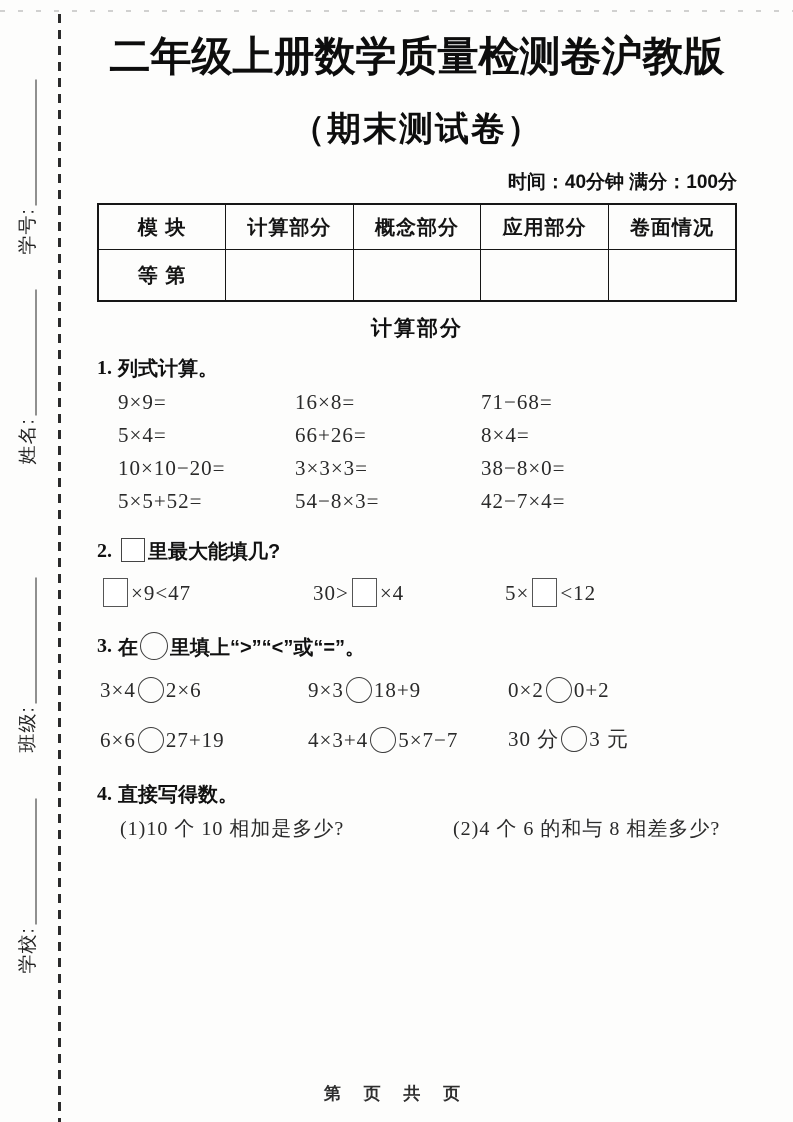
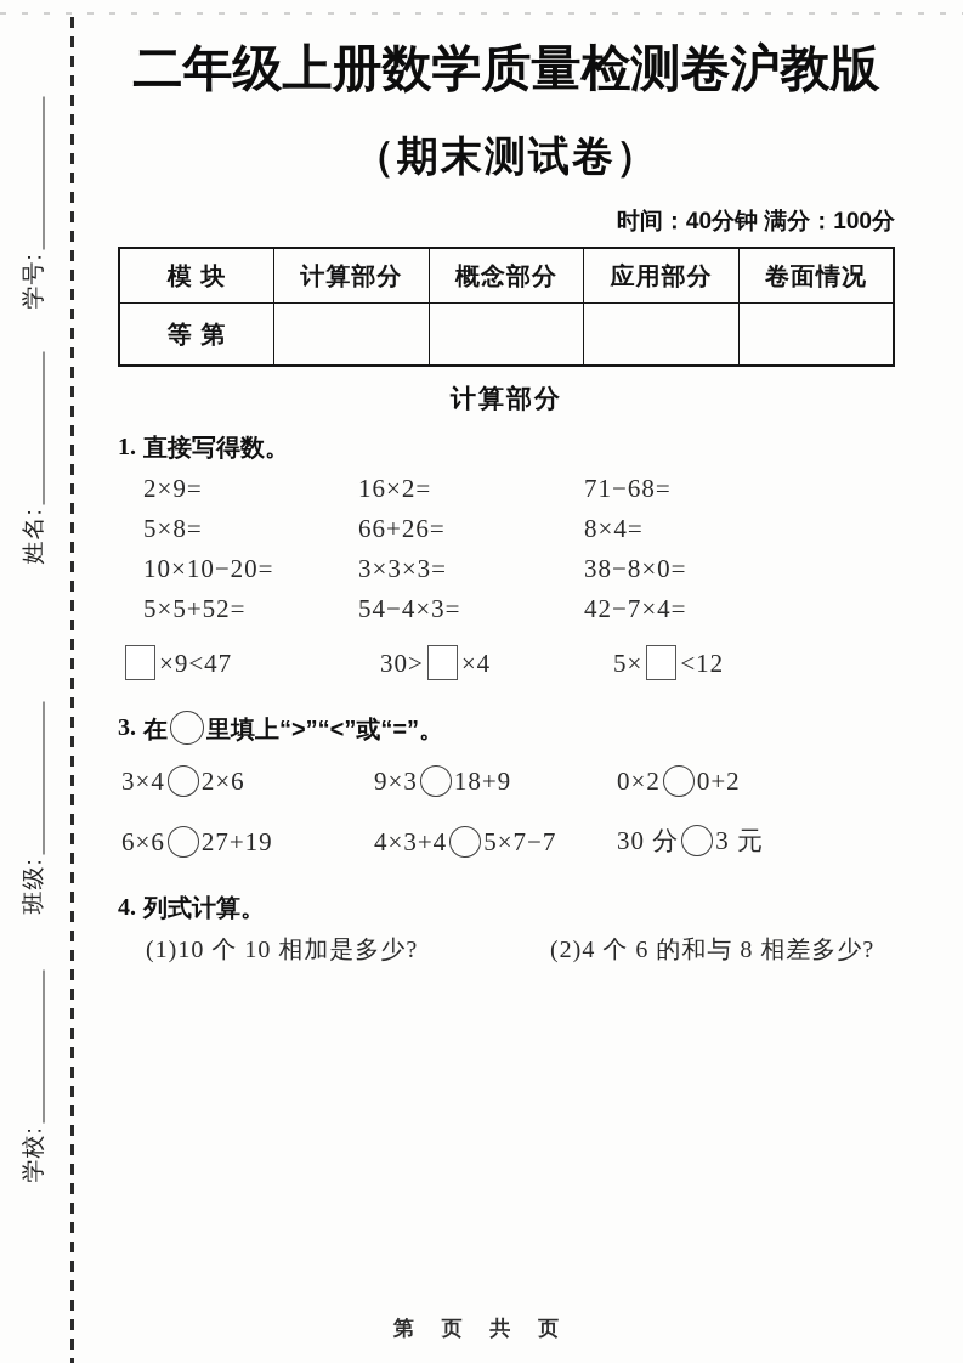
  二年级上册数学质量检测卷沪教版
  （期末测试卷）
  时间：40分钟 满分：100分
  模 块	计算部分	概念部分	应用部分	卷面情况
  等 第
  计算部分
  1.
- 列式计算。
+ 直接写得数。
- 9×9=
+ 2×9=
- 16×8=
+ 16×2=
  71−68=
- 5×4=
+ 5×8=
  66+26=
  8×4=
  10×10−20=
  3×3×3=
  38−8×0=
  5×5+52=
- 54−8×3=
+ 54−4×3=
  42−7×4=
- 2.
- 里最大能填几?
  ×9<47
  30> ×4
  5× <12
  3.
  在 里填上“>”“<”或“=”。
  3×4 2×6
  9×3 18+9
  0×2 0+2
  6×6 27+19
  4×3+4 5×7−7
  30 分 3 元
  4.
- 直接写得数。
+ 列式计算。
  (1)10 个 10 相加是多少?
  (2)4 个 6 的和与 8 相差多少?
  第 页 共 页
